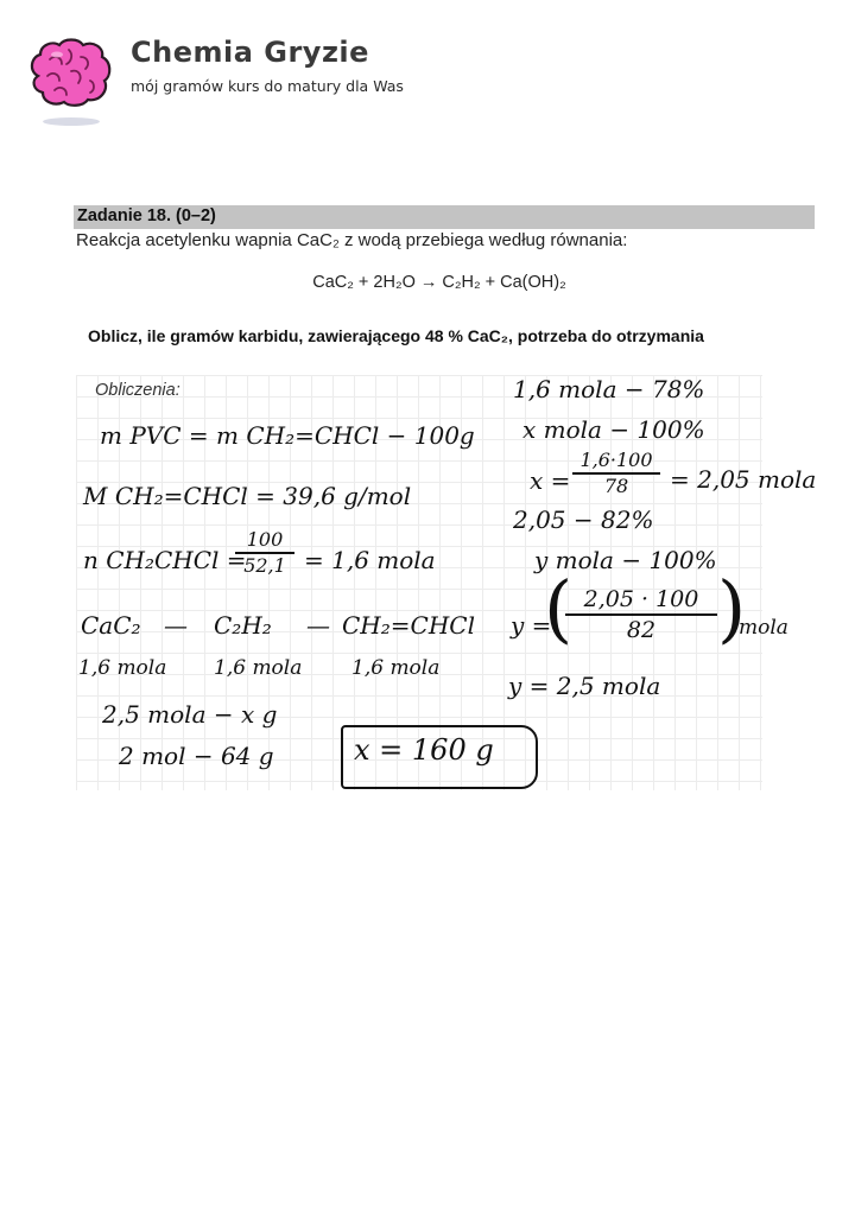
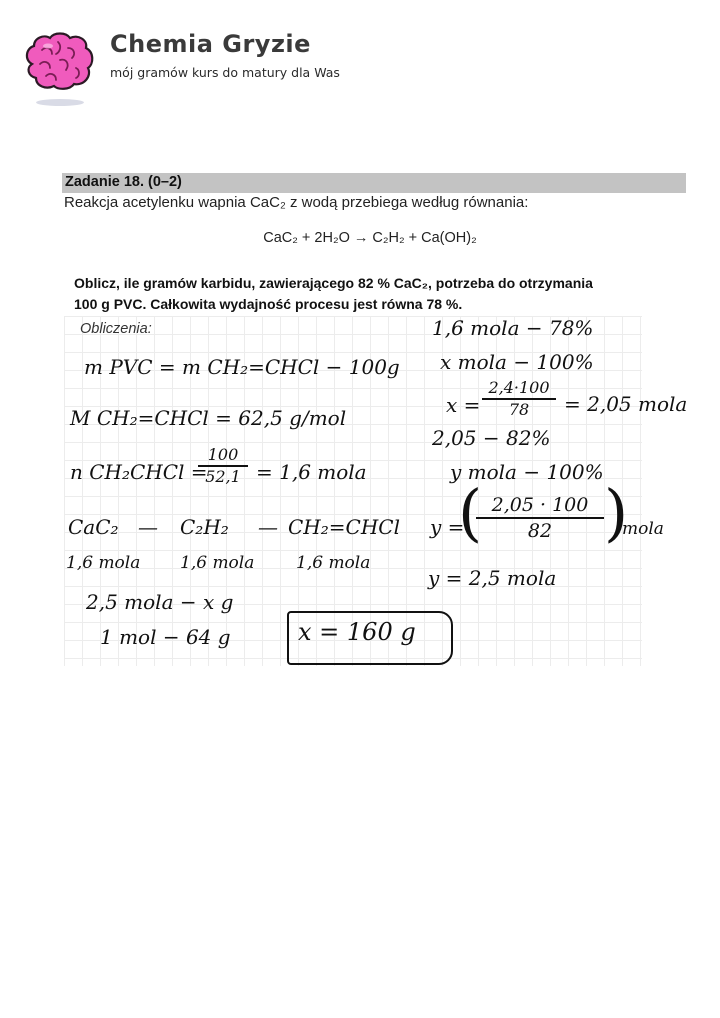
  Chemia Gryzie
  mój gramów kurs do matury dla Was
  Zadanie 18. (0–2)
  Reakcja acetylenku wapnia CaC₂ z wodą przebiega według równania:
  CaC₂ + 2H₂O → C₂H₂ + Ca(OH)₂
- Oblicz, ile gramów karbidu, zawierającego 48 % CaC₂, potrzeba do otrzymania
+ Oblicz, ile gramów karbidu, zawierającego 82 % CaC₂, potrzeba do otrzymania
+ 100 g PVC. Całkowita wydajność procesu jest równa 78 %.
  Obliczenia:
  m PVC = m CH₂=CHCl − 100g
- M CH₂=CHCl = 39,6 g/mol
+ M CH₂=CHCl = 62,5 g/mol
  n CH₂CHCl =
  100
  52,1
  = 1,6 mola
  CaC₂
  —
  C₂H₂
  —
  CH₂=CHCl
  1,6 mola
  1,6 mola
  1,6 mola
  2,5 mola − x g
- 2 mol − 64 g
+ 1 mol − 64 g
  x = 160 g
  1,6 mola − 78%
  x mola − 100%
  x =
- 1,6·100
+ 2,4·100
  78
  = 2,05 mola
  2,05 − 82%
  y mola − 100%
  y =
  (
  2,05 · 100
  82
  )
  mola
  y = 2,5 mola
